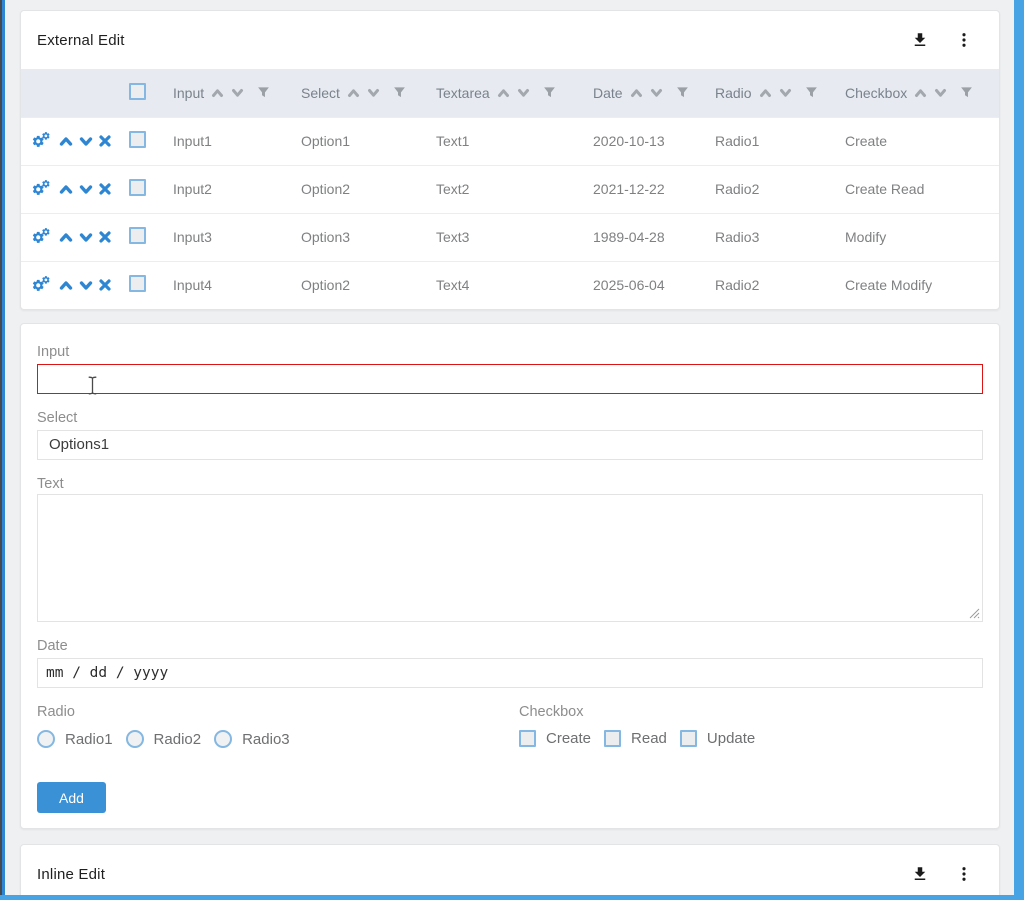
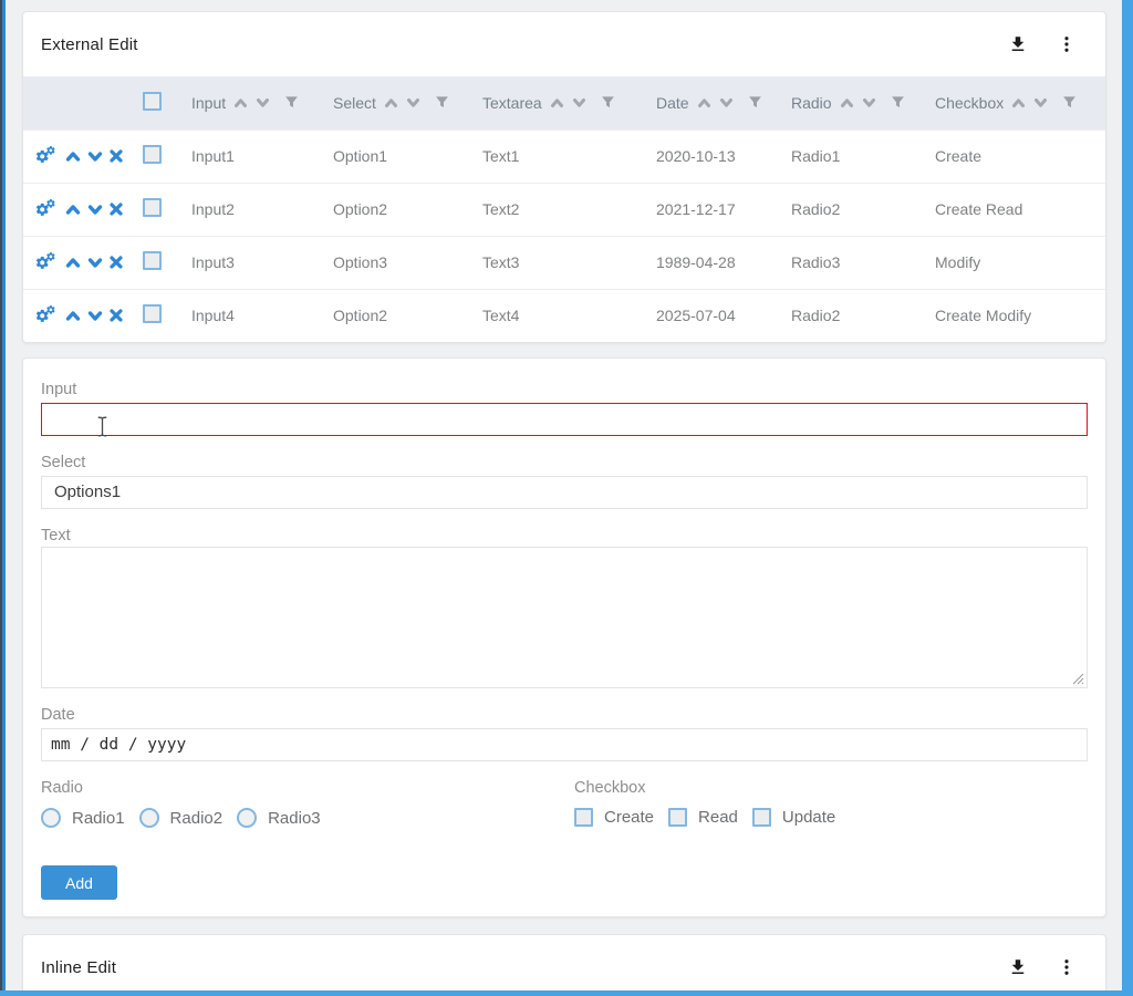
  External Edit
  		Input	Select	Textarea	Date	Radio	Checkbox
  		Input1	Option1	Text1	2020-10-13	Radio1	Create
- 		Input2	Option2	Text2	2021-12-22	Radio2	Create Read
+ 		Input2	Option2	Text2	2021-12-17	Radio2	Create Read
  		Input3	Option3	Text3	1989-04-28	Radio3	Modify
- 		Input4	Option2	Text4	2025-06-04	Radio2	Create Modify
+ 		Input4	Option2	Text4	2025-07-04	Radio2	Create Modify
  Input
  Select
  Options1
  Text
  Date
  mm / dd / yyyy
  Radio
  Radio1
  Radio2
  Radio3
  Checkbox
  Create
  Read
  Update
  Add
  Inline Edit
